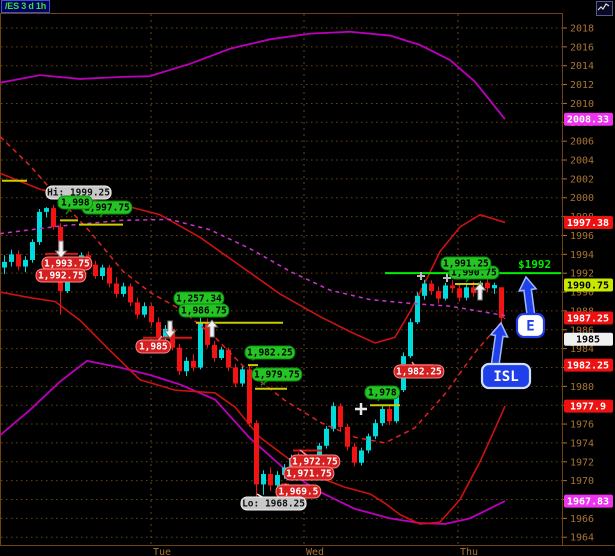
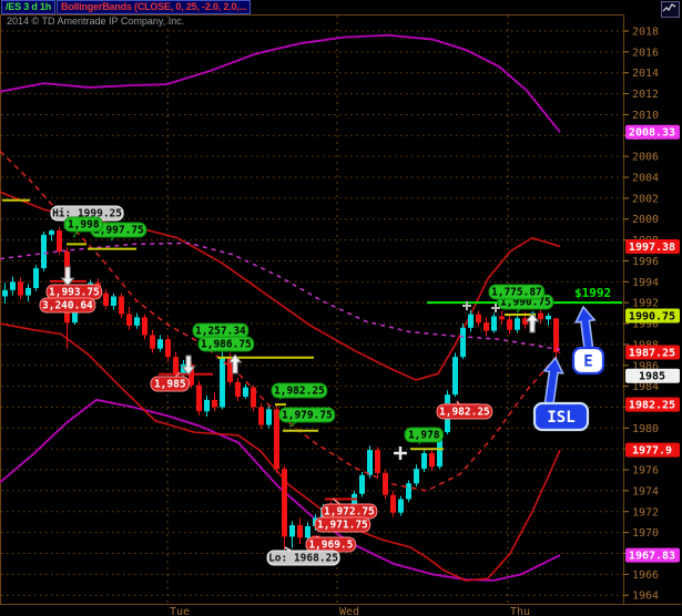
  2018
  2016
  2014
  2012
  2010
  2006
  2004
  2002
  2000
  1996
  1994
  1992
  1990
  1986
  1984
  1980
  1976
  1974
  1972
  1970
  1966
  1964
  Tue
  Wed
  Thu
  $1992
  Hi: 1999.25
  ,997.75
  1,998
  1,993.75
- 1,992.75
+ 3,240.64
  1,985
  1,257.34
  1,986.75
  1,982.25
  1,979.75
  1,972.75
  1,971.75
  1,969.5
  Lo: 1968.25
  1,978
  1,982.25
  1,990.75
- 1,991.25
+ 1,775.87
  ISL
  E
  2008.33
  1997.38
  1990.75
  1987.25
  1985
  1982.25
  1977.9
  1967.83
  /ES 3 d 1h
+ BollingerBands (CLOSE, 0, 25, -2.0, 2.0,...
+ 2014 © TD Ameritrade IP Company, Inc.
